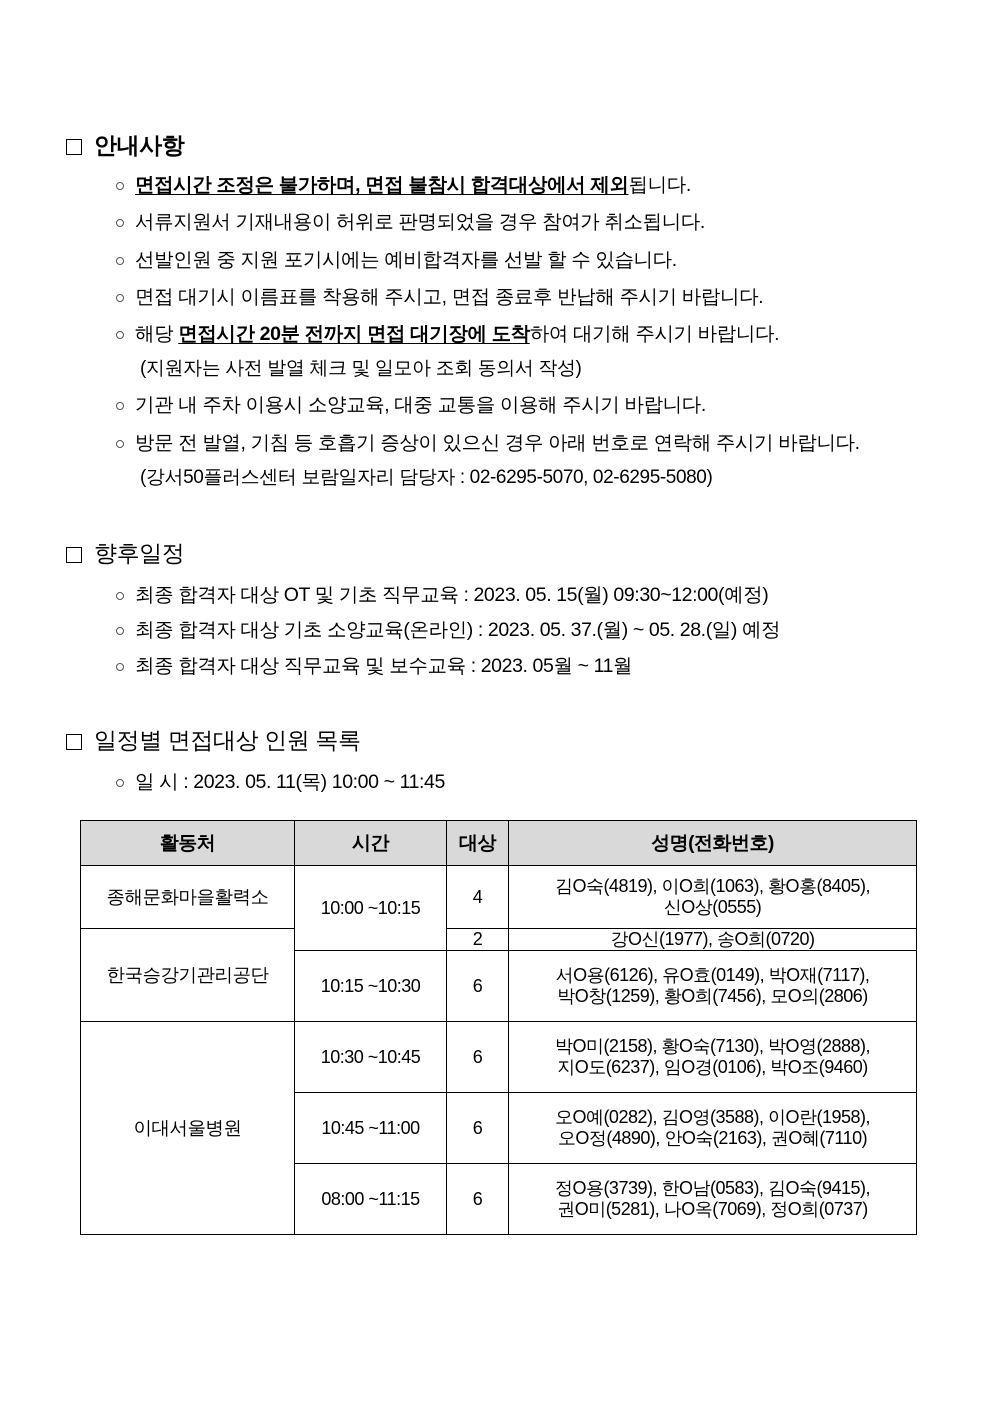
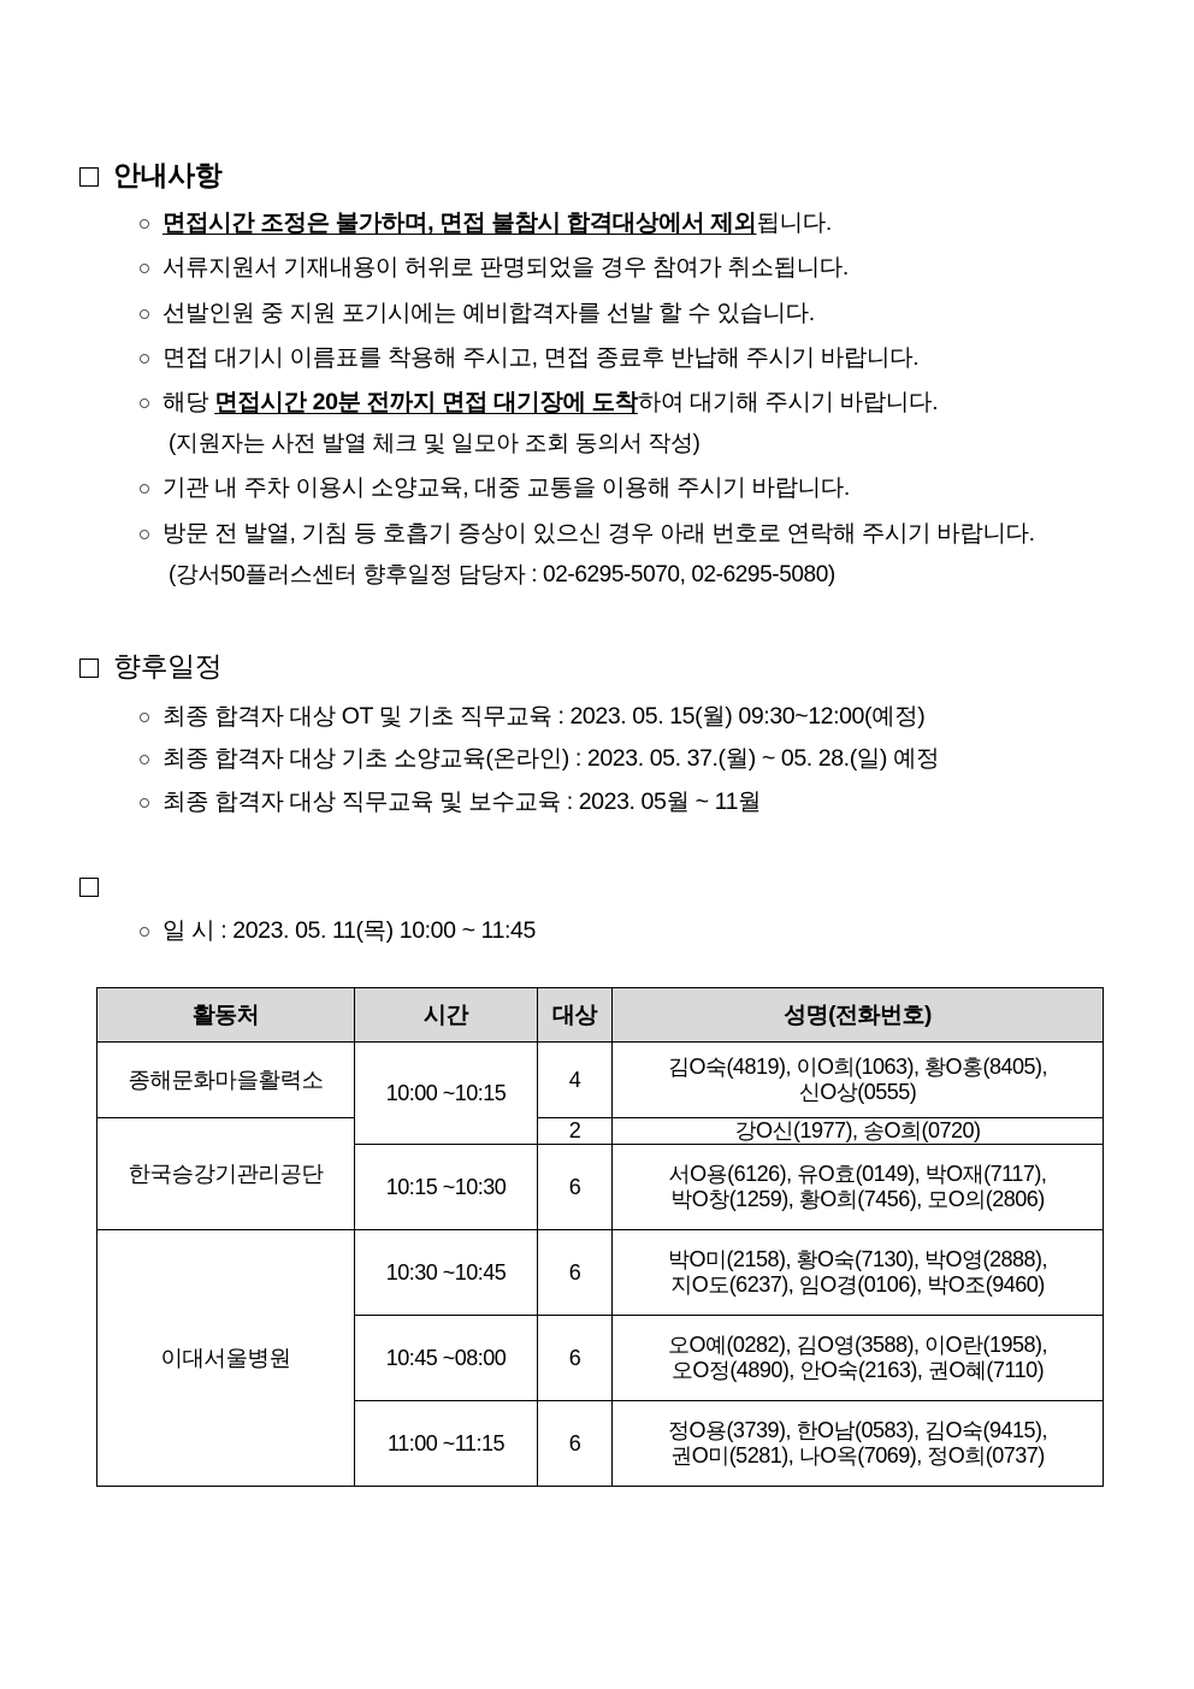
  안내사항
  면접시간 조정은 불가하며, 면접 불참시 합격대상에서 제외됩니다.
  서류지원서 기재내용이 허위로 판명되었을 경우 참여가 취소됩니다.
  선발인원 중 지원 포기시에는 예비합격자를 선발 할 수 있습니다.
  면접 대기시 이름표를 착용해 주시고, 면접 종료후 반납해 주시기 바랍니다.
  해당 면접시간 20분 전까지 면접 대기장에 도착하여 대기해 주시기 바랍니다.
  (지원자는 사전 발열 체크 및 일모아 조회 동의서 작성)
  기관 내 주차 이용시 소양교육, 대중 교통을 이용해 주시기 바랍니다.
  방문 전 발열, 기침 등 호흡기 증상이 있으신 경우 아래 번호로 연락해 주시기 바랍니다.
- (강서50플러스센터 보람일자리 담당자 : 02-6295-5070, 02-6295-5080)
+ (강서50플러스센터 향후일정 담당자 : 02-6295-5070, 02-6295-5080)
  향후일정
  최종 합격자 대상 OT 및 기초 직무교육 : 2023. 05. 15(월) 09:30~12:00(예정)
  최종 합격자 대상 기초 소양교육(온라인) : 2023. 05. 37.(월) ~ 05. 28.(일) 예정
  최종 합격자 대상 직무교육 및 보수교육 : 2023. 05월 ~ 11월
- 일정별 면접대상 인원 목록
  일 시 : 2023. 05. 11(목) 10:00 ~ 11:45
  활동처	시간	대상	성명(전화번호)
  종해문화마을활력소	10:00 ~10:15	4	김O숙(4819), 이O희(1063), 황O홍(8405), 신O상(0555)
  한국승강기관리공단	2	강O신(1977), 송O희(0720)
  10:15 ~10:30	6	서O용(6126), 유O효(0149), 박O재(7117), 박O창(1259), 황O희(7456), 모O의(2806)
  이대서울병원	10:30 ~10:45	6	박O미(2158), 황O숙(7130), 박O영(2888), 지O도(6237), 임O경(0106), 박O조(9460)
- 10:45 ~11:00	6	오O예(0282), 김O영(3588), 이O란(1958), 오O정(4890), 안O숙(2163), 권O혜(7110)
+ 10:45 ~08:00	6	오O예(0282), 김O영(3588), 이O란(1958), 오O정(4890), 안O숙(2163), 권O혜(7110)
- 08:00 ~11:15	6	정O용(3739), 한O남(0583), 김O숙(9415), 권O미(5281), 나O옥(7069), 정O희(0737)
+ 11:00 ~11:15	6	정O용(3739), 한O남(0583), 김O숙(9415), 권O미(5281), 나O옥(7069), 정O희(0737)
